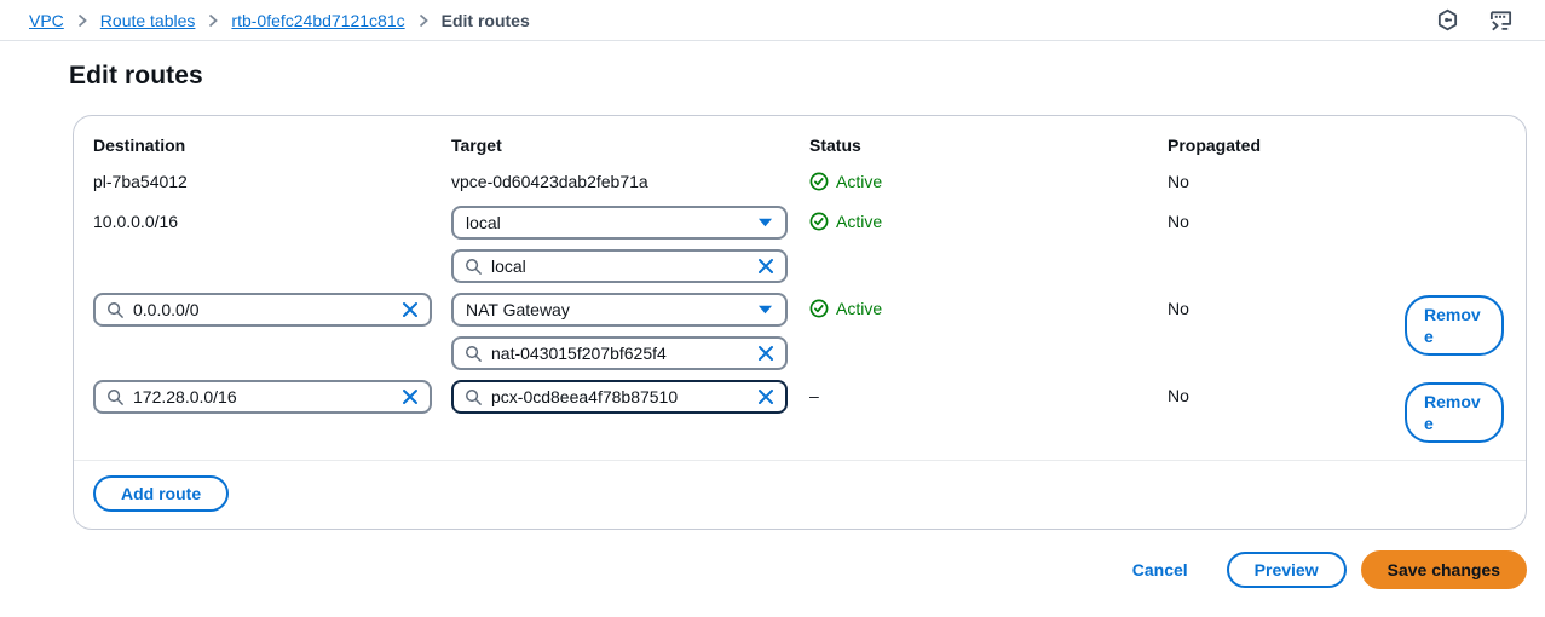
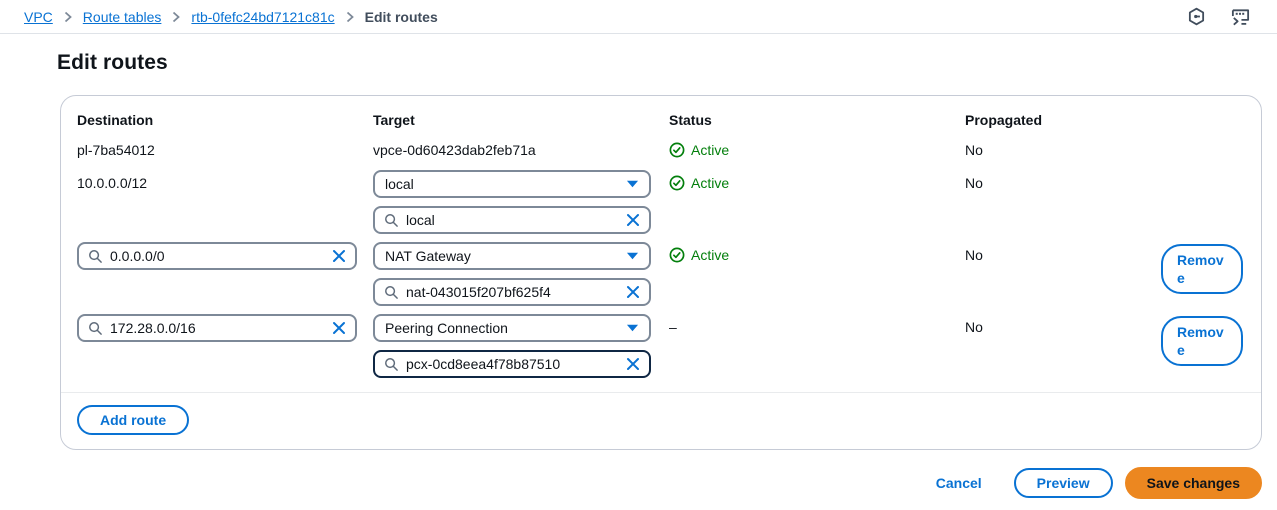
  VPC
  Route tables
  rtb-0fefc24bd7121c81c
  Edit routes
  Edit routes
  Destination
  Target
  Status
  Propagated
  pl-7ba54012
  vpce-0d60423dab2feb71a
  Active
  No
- 10.0.0.0/16
+ 10.0.0.0/12
  local
  local
  Active
  No
  0.0.0.0/0
  NAT Gateway
  nat-043015f207bf625f4
  Active
  No
  Remove
  172.28.0.0/16
+ Peering Connection
  pcx-0cd8eea4f78b87510
  –
  No
  Remove
  Add route
  Cancel
  Preview
  Save changes
